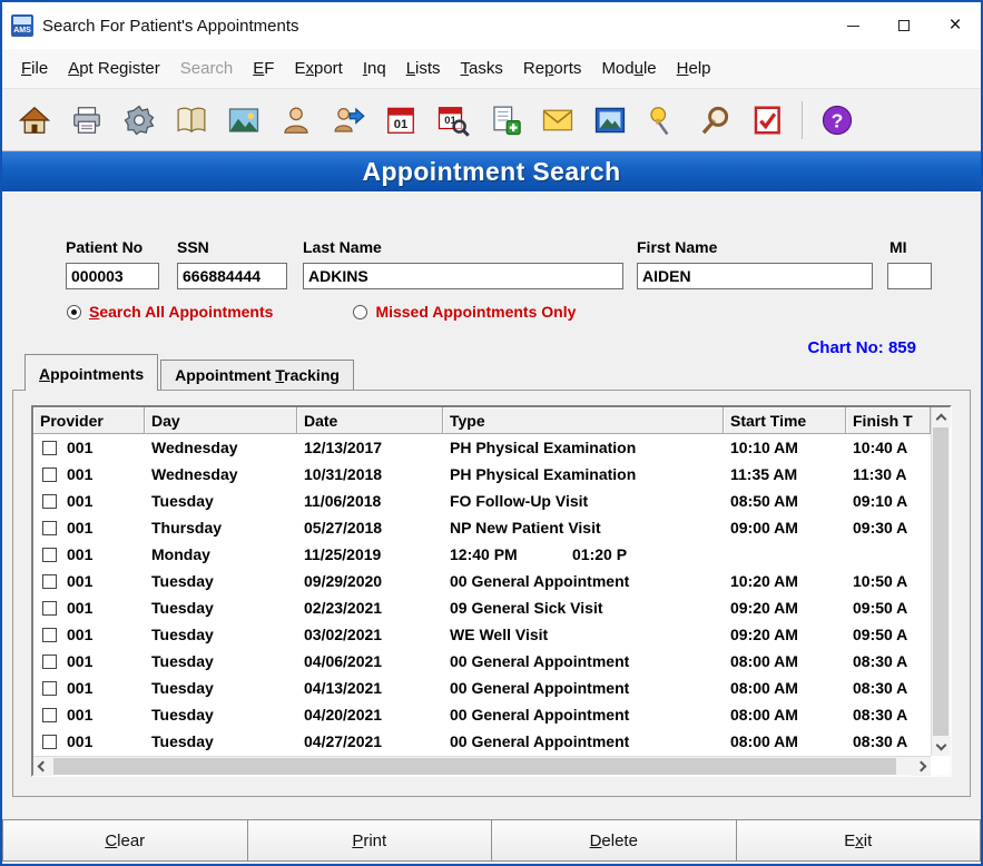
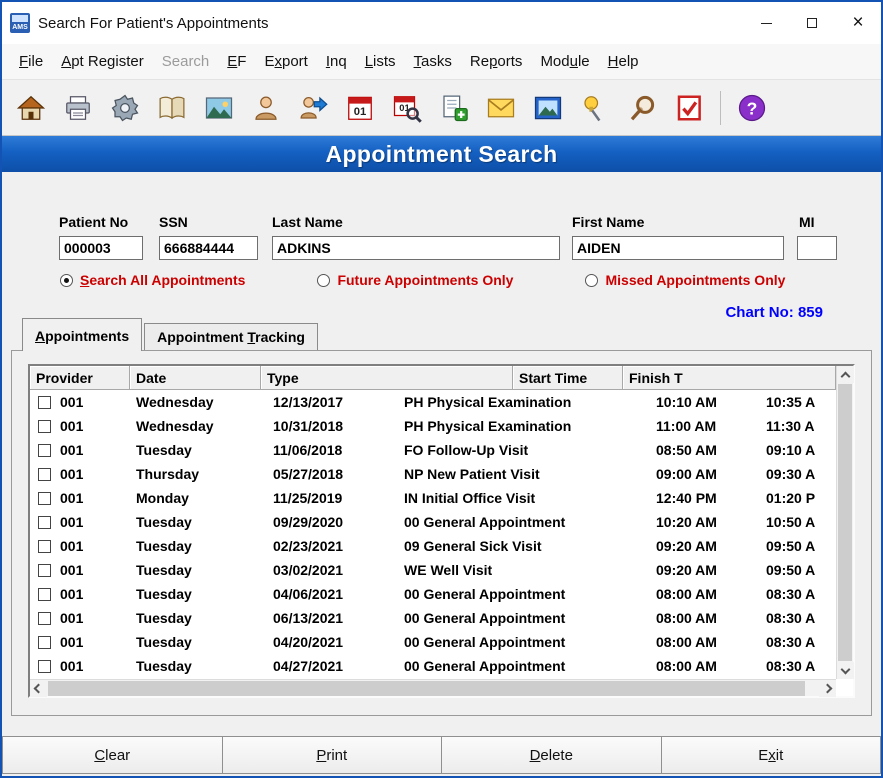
  Search For Patient's Appointments
  ×
  File
  Apt Register
  Search
  EF
  Export
  Inq
  Lists
  Tasks
  Reports
  Module
  Help
  01
  01
  ?
  Appointment Search
  Patient No
  000003
  SSN
  666884444
  Last Name
  ADKINS
  First Name
  AIDEN
  MI
  Search All Appointments
+ Future Appointments Only
  Missed Appointments Only
  Chart No: 859
  Appointments
  Appointment Tracking
  Provider
- Day
  Date
  Type
  Start Time
  Finish T
  001
  Wednesday
  12/13/2017
  PH Physical Examination
  10:10 AM
- 10:40 A
+ 10:35 A
  001
  Wednesday
  10/31/2018
  PH Physical Examination
- 11:35 AM
+ 11:00 AM
  11:30 A
  001
  Tuesday
  11/06/2018
  FO Follow-Up Visit
  08:50 AM
  09:10 A
  001
  Thursday
  05/27/2018
  NP New Patient Visit
  09:00 AM
  09:30 A
  001
  Monday
  11/25/2019
+ IN Initial Office Visit
  12:40 PM
  01:20 P
  001
  Tuesday
  09/29/2020
  00 General Appointment
  10:20 AM
  10:50 A
  001
  Tuesday
  02/23/2021
  09 General Sick Visit
  09:20 AM
  09:50 A
  001
  Tuesday
  03/02/2021
  WE Well Visit
  09:20 AM
  09:50 A
  001
  Tuesday
  04/06/2021
  00 General Appointment
  08:00 AM
  08:30 A
  001
  Tuesday
- 04/13/2021
+ 06/13/2021
  00 General Appointment
  08:00 AM
  08:30 A
  001
  Tuesday
  04/20/2021
  00 General Appointment
  08:00 AM
  08:30 A
  001
  Tuesday
  04/27/2021
  00 General Appointment
  08:00 AM
  08:30 A
  Clear
  Print
  Delete
  Exit
